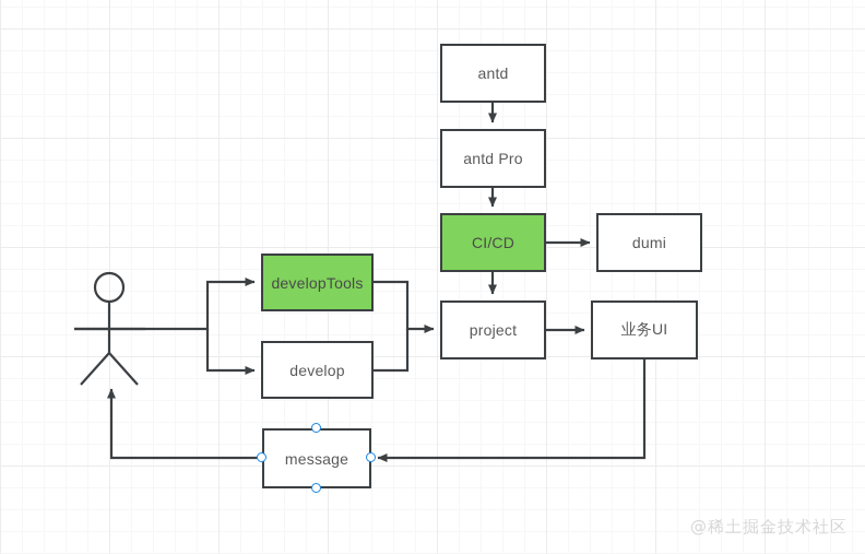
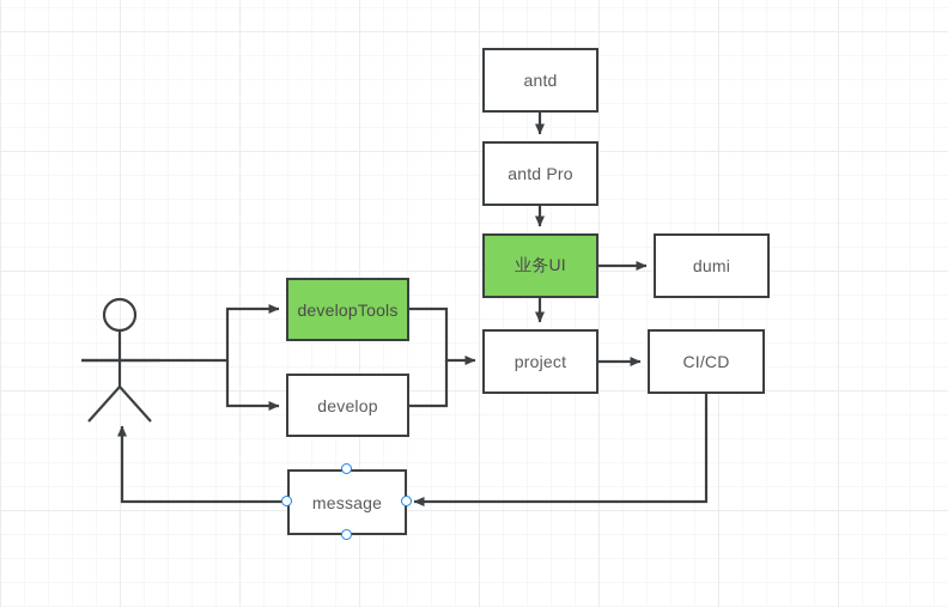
  antd
  antd Pro
- CI/CD
+ 业务UI
  dumi
  developTools
  develop
  project
- 业务UI
+ CI/CD
  message
- @稀土掘金技术社区
